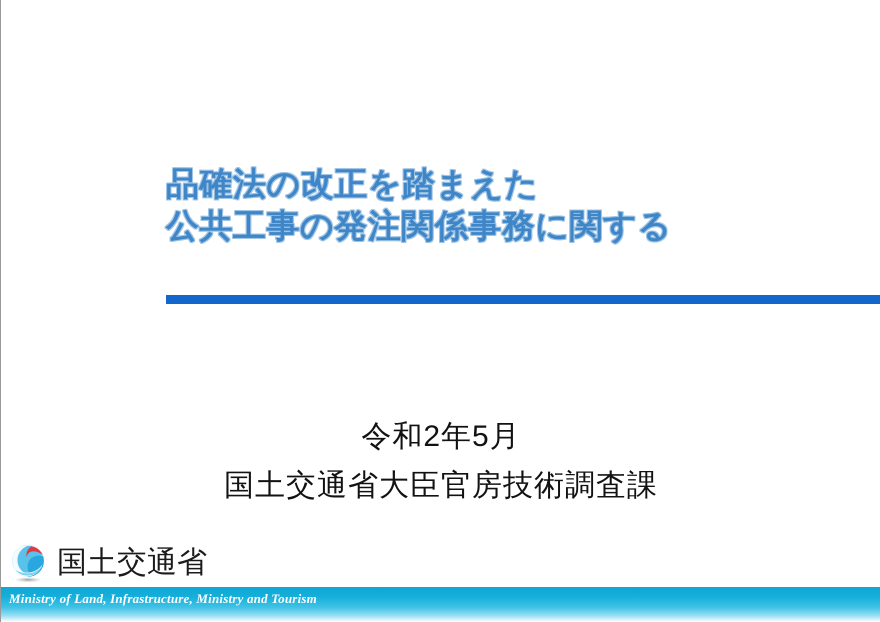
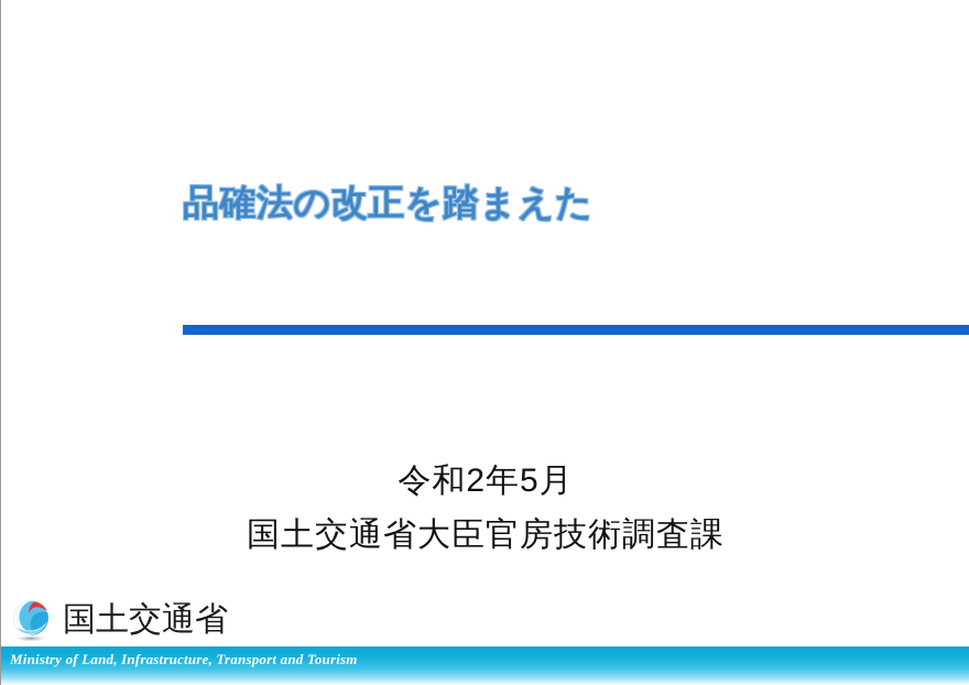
  品確法の改正を踏まえた
- 公共工事の発注関係事務に関する
  令和2年5月
  国土交通省大臣官房技術調査課
  国土交通省
- Ministry of Land, Infrastructure, Ministry and Tourism
+ Ministry of Land, Infrastructure, Transport and Tourism
